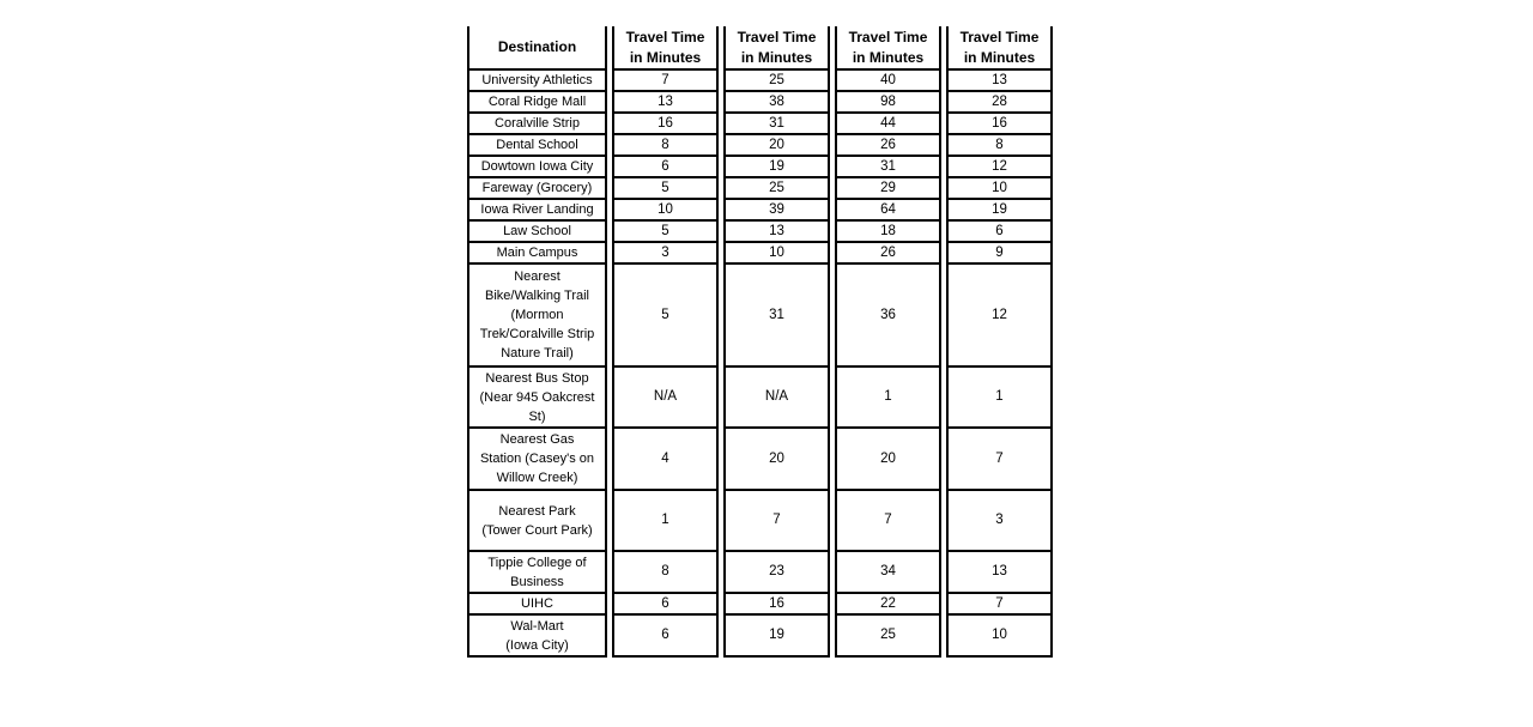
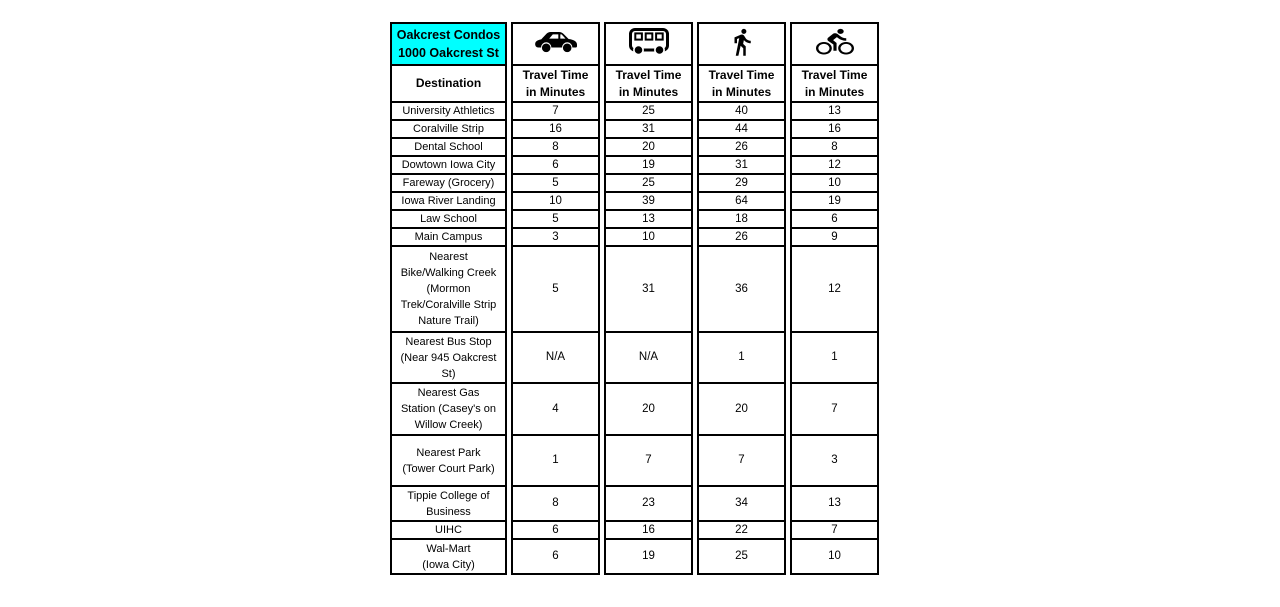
+ Oakcrest Condos 1000 Oakcrest St
  Destination	Travel Time in Minutes	Travel Time in Minutes	Travel Time in Minutes	Travel Time in Minutes
  University Athletics	7	25	40	13
- Coral Ridge Mall	13	38	98	28
  Coralville Strip	16	31	44	16
  Dental School	8	20	26	8
  Dowtown Iowa City	6	19	31	12
  Fareway (Grocery)	5	25	29	10
  Iowa River Landing	10	39	64	19
  Law School	5	13	18	6
  Main Campus	3	10	26	9
- Nearest Bike/Walking Trail (Mormon Trek/Coralville Strip Nature Trail)	5	31	36	12
+ Nearest Bike/Walking Creek (Mormon Trek/Coralville Strip Nature Trail)	5	31	36	12
  Nearest Bus Stop (Near 945 Oakcrest St)	N/A	N/A	1	1
  Nearest Gas Station (Casey's on Willow Creek)	4	20	20	7
  Nearest Park (Tower Court Park)	1	7	7	3
  Tippie College of Business	8	23	34	13
  UIHC	6	16	22	7
  Wal-Mart (Iowa City)	6	19	25	10
